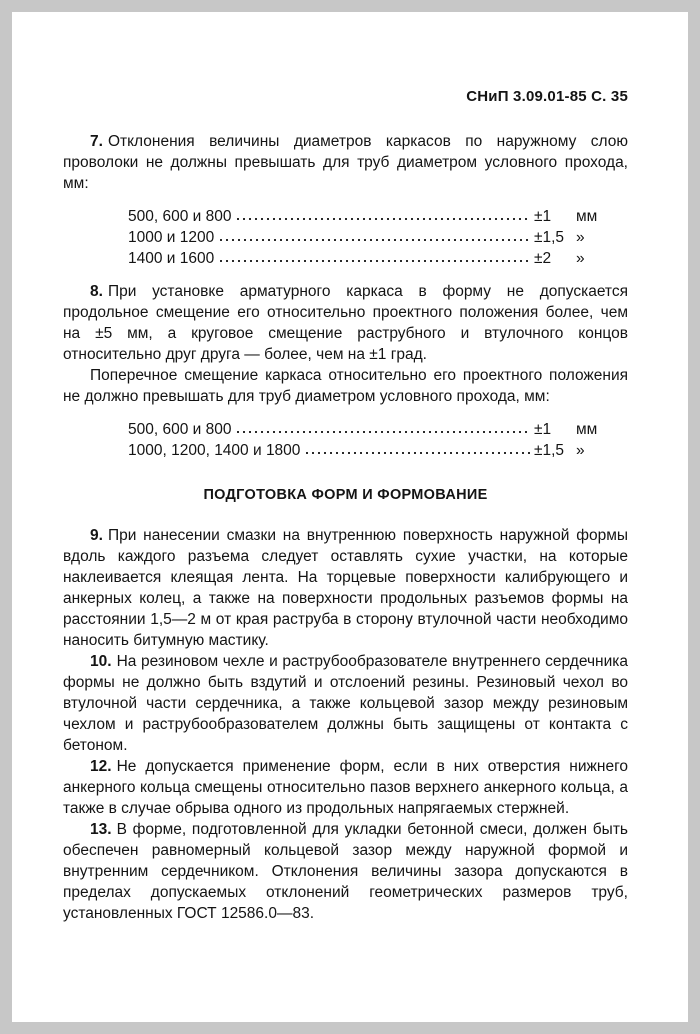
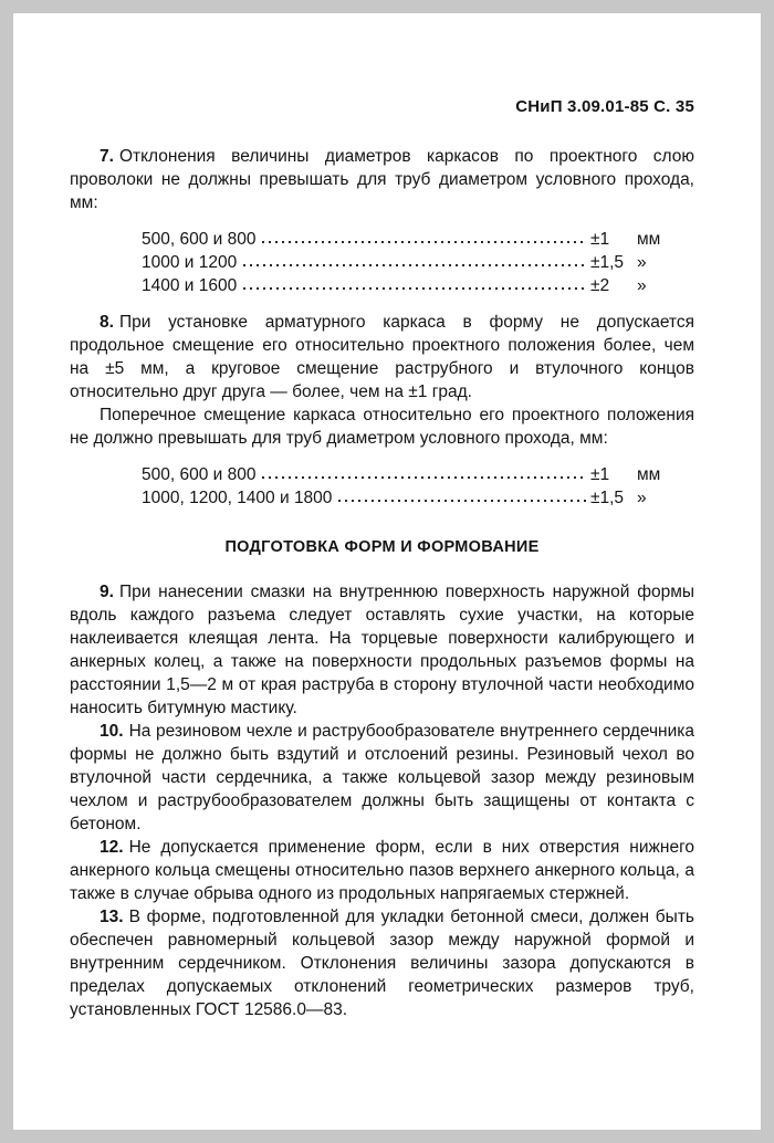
  СНиП 3.09.01-85 С. 35
- 7. Отклонения величины диаметров каркасов по наружному слою проволоки не должны превышать для труб диаметром условного прохода, мм:
+ 7. Отклонения величины диаметров каркасов по проектного слою проволоки не должны превышать для труб диаметром условного прохода, мм:
  500, 600 и 800
  ±1
  мм
  1000 и 1200
  ±1,5
  »
  1400 и 1600
  ±2
  »
  8. При установке арматурного каркаса в форму не допускается продольное смещение его относительно проектного положения более, чем на ±5 мм, а круговое смещение раструбного и втулочного концов относительно друг друга — более, чем на ±1 град.
  Поперечное смещение каркаса относительно его проектного положения не должно превышать для труб диаметром условного прохода, мм:
  500, 600 и 800
  ±1
  мм
  1000, 1200, 1400 и 1800
  ±1,5
  »
  ПОДГОТОВКА ФОРМ И ФОРМОВАНИЕ
  9. При нанесении смазки на внутреннюю поверхность наружной формы вдоль каждого разъема следует оставлять сухие участки, на которые наклеивается клеящая лента. На торцевые поверхности калибрующего и анкерных колец, а также на поверхности продольных разъемов формы на расстоянии 1,5—2 м от края раструба в сторону втулочной части необходимо наносить битумную мастику.
  10. На резиновом чехле и раструбообразователе внутреннего сердечника формы не должно быть вздутий и отслоений резины. Резиновый чехол во втулочной части сердечника, а также кольцевой зазор между резиновым чехлом и раструбообразователем должны быть защищены от контакта с бетоном.
  12. Не допускается применение форм, если в них отверстия нижнего анкерного кольца смещены относительно пазов верхнего анкерного кольца, а также в случае обрыва одного из продольных напрягаемых стержней.
  13. В форме, подготовленной для укладки бетонной смеси, должен быть обеспечен равномерный кольцевой зазор между наружной формой и внутренним сердечником. Отклонения величины зазора допускаются в пределах допускаемых отклонений геометрических размеров труб, установленных ГОСТ 12586.0—83.
